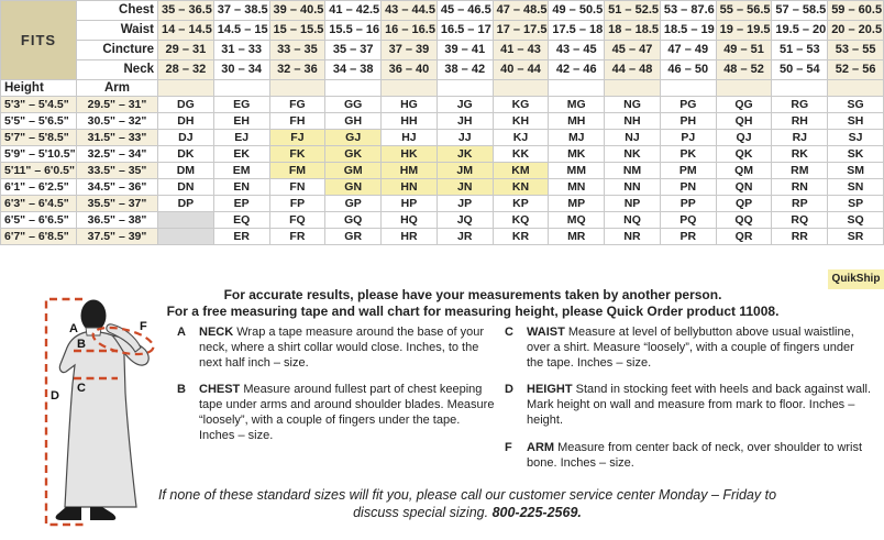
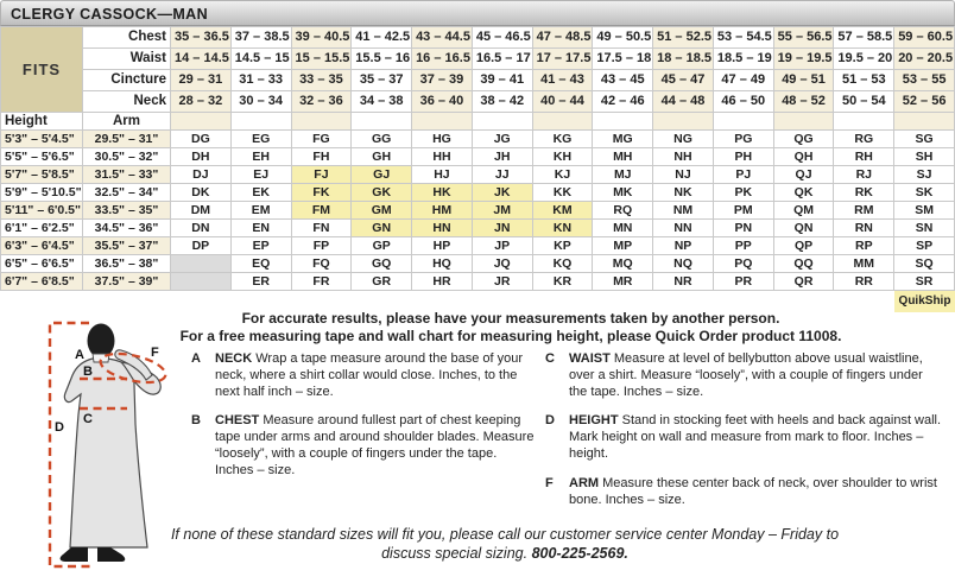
+ CLERGY CASSOCK—MAN
- FITS	Chest	35 – 36.5	37 – 38.5	39 – 40.5	41 – 42.5	43 – 44.5	45 – 46.5	47 – 48.5	49 – 50.5	51 – 52.5	53 – 87.6	55 – 56.5	57 – 58.5	59 – 60.5
+ FITS	Chest	35 – 36.5	37 – 38.5	39 – 40.5	41 – 42.5	43 – 44.5	45 – 46.5	47 – 48.5	49 – 50.5	51 – 52.5	53 – 54.5	55 – 56.5	57 – 58.5	59 – 60.5
  Waist	14 – 14.5	14.5 – 15	15 – 15.5	15.5 – 16	16 – 16.5	16.5 – 17	17 – 17.5	17.5 – 18	18 – 18.5	18.5 – 19	19 – 19.5	19.5 – 20	20 – 20.5
  Cincture	29 – 31	31 – 33	33 – 35	35 – 37	37 – 39	39 – 41	41 – 43	43 – 45	45 – 47	47 – 49	49 – 51	51 – 53	53 – 55
  Neck	28 – 32	30 – 34	32 – 36	34 – 38	36 – 40	38 – 42	40 – 44	42 – 46	44 – 48	46 – 50	48 – 52	50 – 54	52 – 56
  Height	Arm
  5'3" – 5'4.5"	29.5" – 31"	DG	EG	FG	GG	HG	JG	KG	MG	NG	PG	QG	RG	SG
  5'5" – 5'6.5"	30.5" – 32"	DH	EH	FH	GH	HH	JH	KH	MH	NH	PH	QH	RH	SH
  5'7" – 5'8.5"	31.5" – 33"	DJ	EJ	FJ	GJ	HJ	JJ	KJ	MJ	NJ	PJ	QJ	RJ	SJ
  5'9" – 5'10.5"	32.5" – 34"	DK	EK	FK	GK	HK	JK	KK	MK	NK	PK	QK	RK	SK
- 5'11" – 6'0.5"	33.5" – 35"	DM	EM	FM	GM	HM	JM	KM	MM	NM	PM	QM	RM	SM
+ 5'11" – 6'0.5"	33.5" – 35"	DM	EM	FM	GM	HM	JM	KM	RQ	NM	PM	QM	RM	SM
  6'1" – 6'2.5"	34.5" – 36"	DN	EN	FN	GN	HN	JN	KN	MN	NN	PN	QN	RN	SN
  6'3" – 6'4.5"	35.5" – 37"	DP	EP	FP	GP	HP	JP	KP	MP	NP	PP	QP	RP	SP
- 6'5" – 6'6.5"	36.5" – 38"		EQ	FQ	GQ	HQ	JQ	KQ	MQ	NQ	PQ	QQ	RQ	SQ
+ 6'5" – 6'6.5"	36.5" – 38"		EQ	FQ	GQ	HQ	JQ	KQ	MQ	NQ	PQ	QQ	MM	SQ
  6'7" – 6'8.5"	37.5" – 39"		ER	FR	GR	HR	JR	KR	MR	NR	PR	QR	RR	SR
  QuikShip
  For accurate results, please have your measurements taken by another person.
  For a free measuring tape and wall chart for measuring height, please Quick Order product 11008.
  A
  B
  C
  D
  F
  A
  NECK Wrap a tape measure around the base of your neck, where a shirt collar would close. Inches, to the next half inch – size.
  B
  CHEST Measure around fullest part of chest keeping tape under arms and around shoulder blades. Measure “loosely”, with a couple of fingers under the tape. Inches – size.
  C
  WAIST Measure at level of bellybutton above usual waistline, over a shirt. Measure “loosely”, with a couple of fingers under the tape. Inches – size.
  D
  HEIGHT Stand in stocking feet with heels and back against wall. Mark height on wall and measure from mark to floor. Inches – height.
  F
- ARM Measure from center back of neck, over shoulder to wrist bone. Inches – size.
+ ARM Measure these center back of neck, over shoulder to wrist bone. Inches – size.
  If none of these standard sizes will fit you, please call our customer service center Monday – Friday to discuss special sizing. 800-225-2569.
